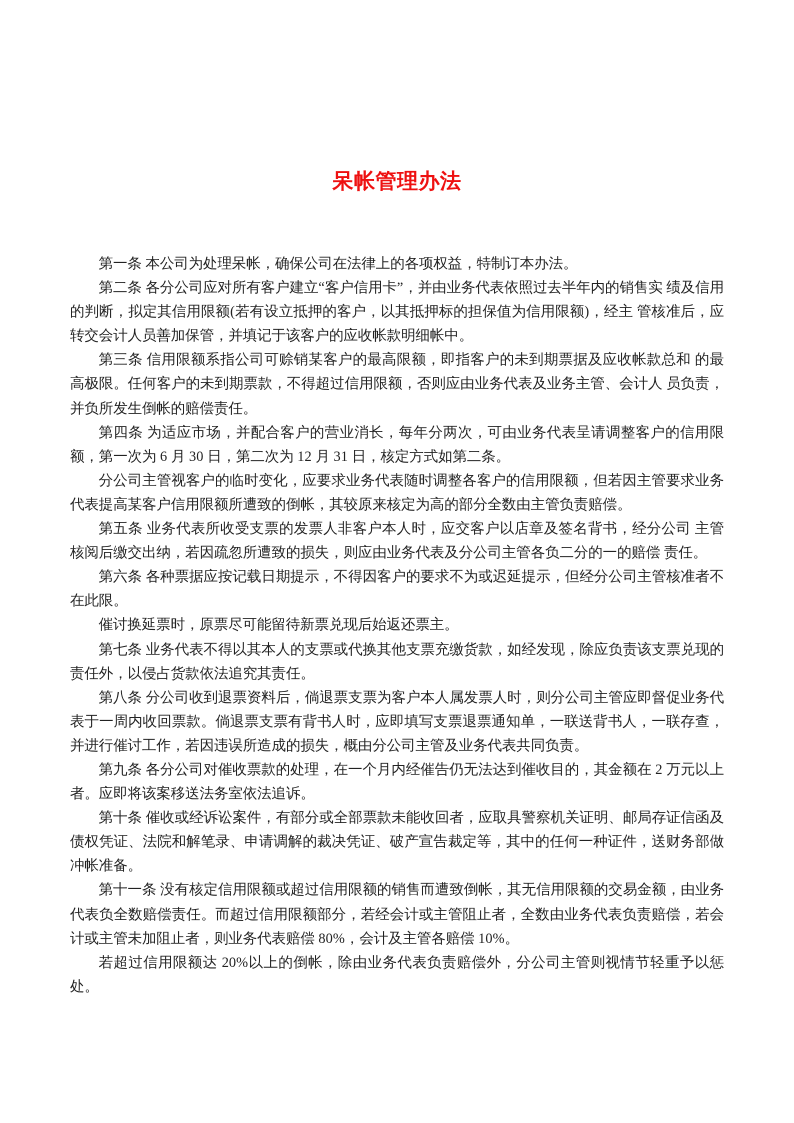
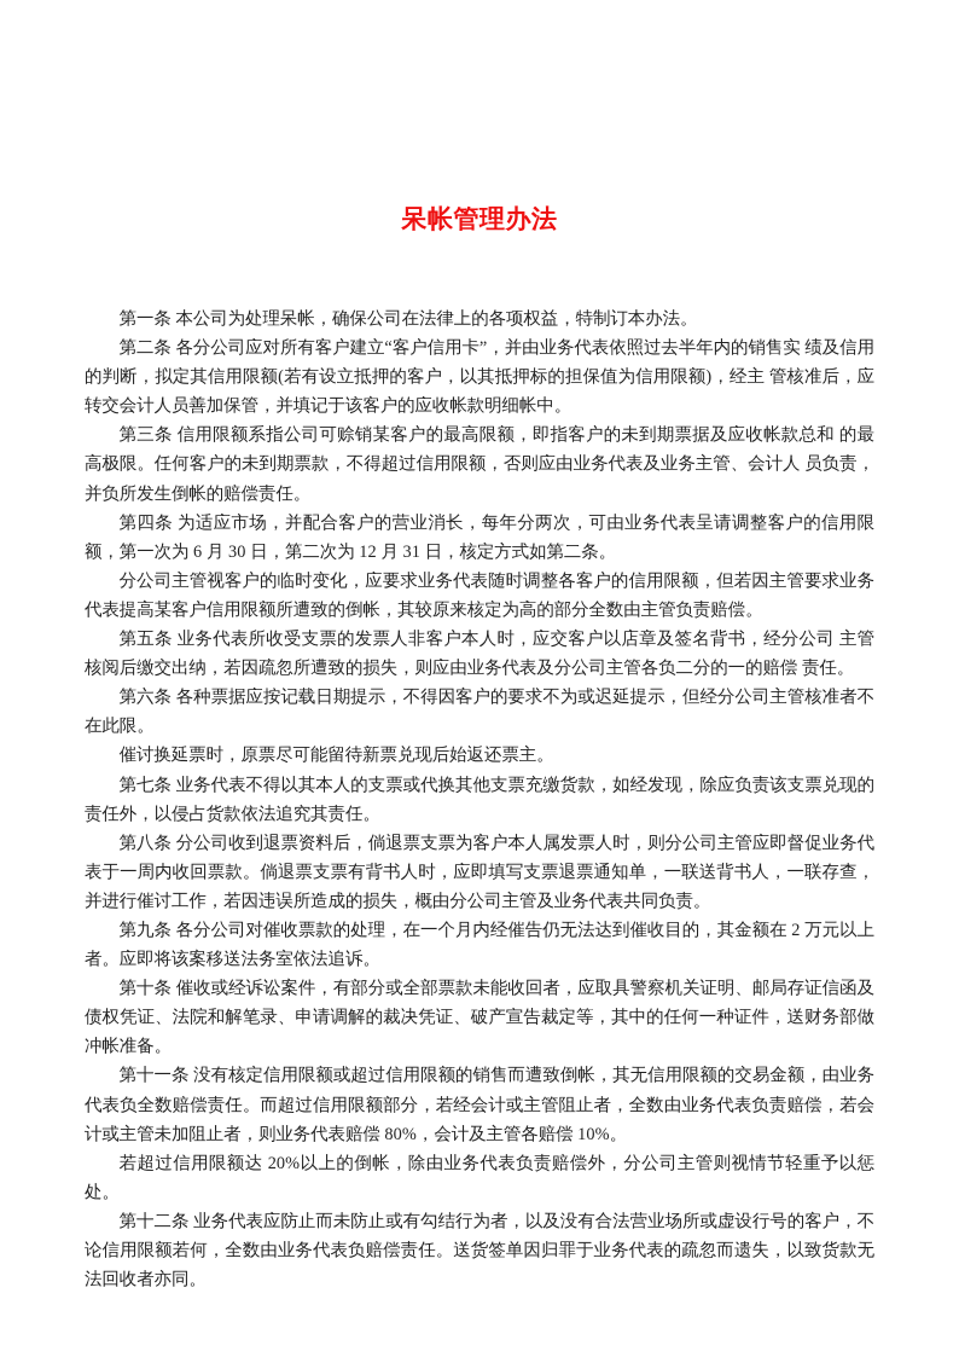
  呆帐管理办法
  第一条 本公司为处理呆帐，确保公司在法律上的各项权益，特制订本办法。
  第二条 各分公司应对所有客户建立“客户信用卡”，并由业务代表依照过去半年内的销售实 绩及信用的判断，拟定其信用限额(若有设立抵押的客户，以其抵押标的担保值为信用限额)，经主 管核准后，应转交会计人员善加保管，并填记于该客户的应收帐款明细帐中。
  第三条 信用限额系指公司可赊销某客户的最高限额，即指客户的未到期票据及应收帐款总和 的最高极限。任何客户的未到期票款，不得超过信用限额，否则应由业务代表及业务主管、会计人 员负责，并负所发生倒帐的赔偿责任。
  第四条 为适应市场，并配合客户的营业消长，每年分两次，可由业务代表呈请调整客户的信用限额，第一次为 6 月 30 日，第二次为 12 月 31 日，核定方式如第二条。
  分公司主管视客户的临时变化，应要求业务代表随时调整各客户的信用限额，但若因主管要求业务代表提高某客户信用限额所遭致的倒帐，其较原来核定为高的部分全数由主管负责赔偿。
  第五条 业务代表所收受支票的发票人非客户本人时，应交客户以店章及签名背书，经分公司 主管核阅后缴交出纳，若因疏忽所遭致的损失，则应由业务代表及分公司主管各负二分的一的赔偿 责任。
  第六条 各种票据应按记载日期提示，不得因客户的要求不为或迟延提示，但经分公司主管核准者不在此限。
  催讨换延票时，原票尽可能留待新票兑现后始返还票主。
  第七条 业务代表不得以其本人的支票或代换其他支票充缴货款，如经发现，除应负责该支票兑现的责任外，以侵占货款依法追究其责任。
  第八条 分公司收到退票资料后，倘退票支票为客户本人属发票人时，则分公司主管应即督促业务代表于一周内收回票款。倘退票支票有背书人时，应即填写支票退票通知单，一联送背书人，一联存查，并进行催讨工作，若因违误所造成的损失，概由分公司主管及业务代表共同负责。
  第九条 各分公司对催收票款的处理，在一个月内经催告仍无法达到催收目的，其金额在 2 万元以上者。应即将该案移送法务室依法追诉。
  第十条 催收或经诉讼案件，有部分或全部票款未能收回者，应取具警察机关证明、邮局存证信函及债权凭证、法院和解笔录、申请调解的裁决凭证、破产宣告裁定等，其中的任何一种证件，送财务部做冲帐准备。
  第十一条 没有核定信用限额或超过信用限额的销售而遭致倒帐，其无信用限额的交易金额，由业务代表负全数赔偿责任。而超过信用限额部分，若经会计或主管阻止者，全数由业务代表负责赔偿，若会计或主管未加阻止者，则业务代表赔偿 80%，会计及主管各赔偿 10%。
  若超过信用限额达 20%以上的倒帐，除由业务代表负责赔偿外，分公司主管则视情节轻重予以惩处。
+ 第十二条 业务代表应防止而未防止或有勾结行为者，以及没有合法营业场所或虚设行号的客户，不论信用限额若何，全数由业务代表负赔偿责任。送货签单因归罪于业务代表的疏忽而遗失，以致货款无法回收者亦同。
